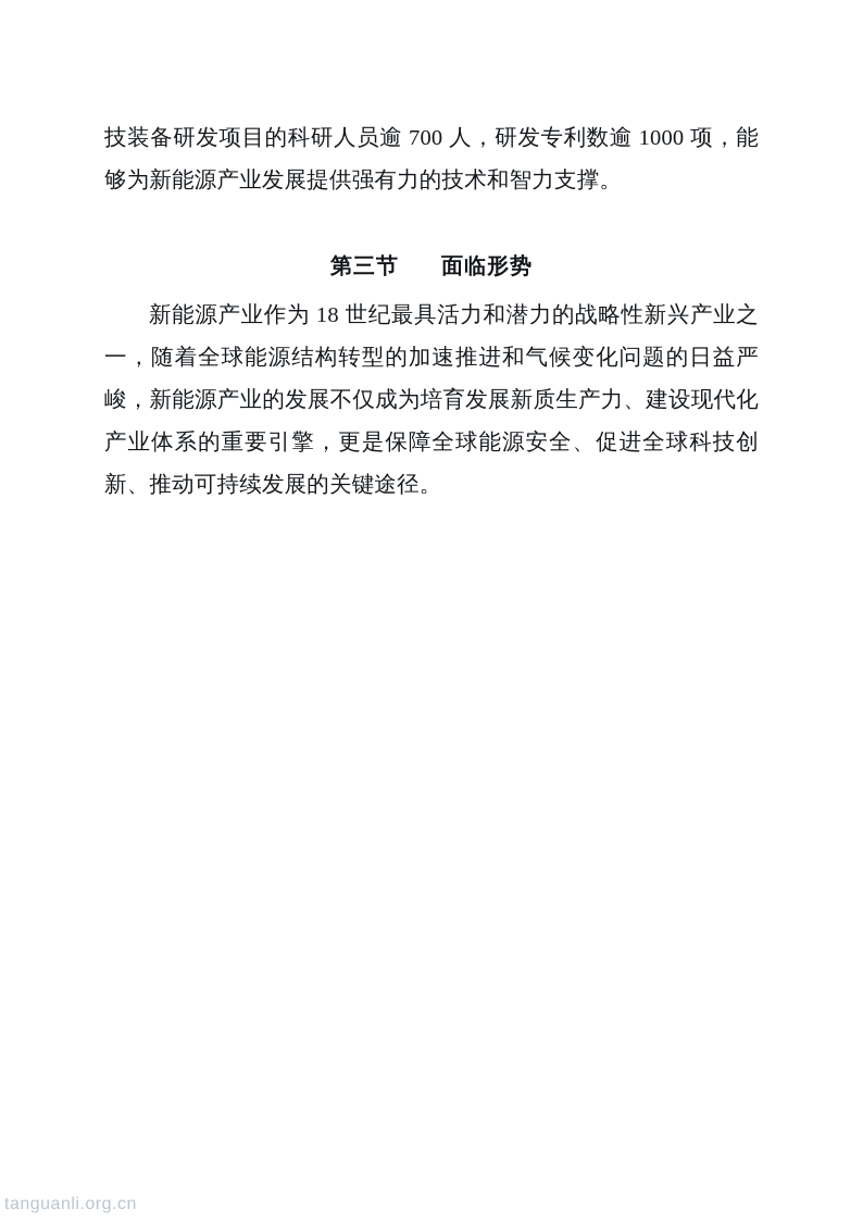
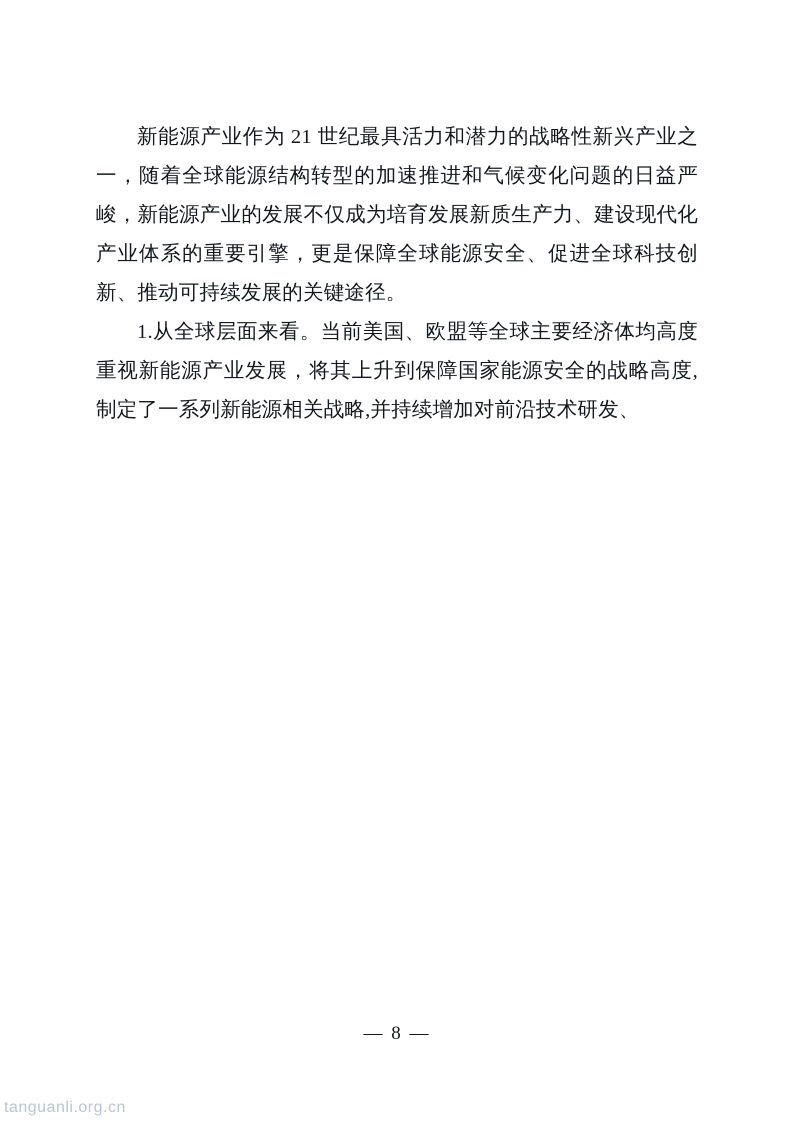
- 技装备研发项目的科研人员逾 700 人，研发专利数逾 1000 项，能够为新能源产业发展提供强有力的技术和智力支撑。
- 第三节 面临形势
- 新能源产业作为 18 世纪最具活力和潜力的战略性新兴产业之一，随着全球能源结构转型的加速推进和气候变化问题的日益严峻，新能源产业的发展不仅成为培育发展新质生产力、建设现代化产业体系的重要引擎，更是保障全球能源安全、促进全球科技创新、推动可持续发展的关键途径。
+ 新能源产业作为 21 世纪最具活力和潜力的战略性新兴产业之一，随着全球能源结构转型的加速推进和气候变化问题的日益严峻，新能源产业的发展不仅成为培育发展新质生产力、建设现代化产业体系的重要引擎，更是保障全球能源安全、促进全球科技创新、推动可持续发展的关键途径。
+ 1.从全球层面来看。当前美国、欧盟等全球主要经济体均高度重视新能源产业发展，将其上升到保障国家能源安全的战略高度,制定了一系列新能源相关战略,并持续增加对前沿技术研发、
+ — 8 —
  tanguanli.org.cn
